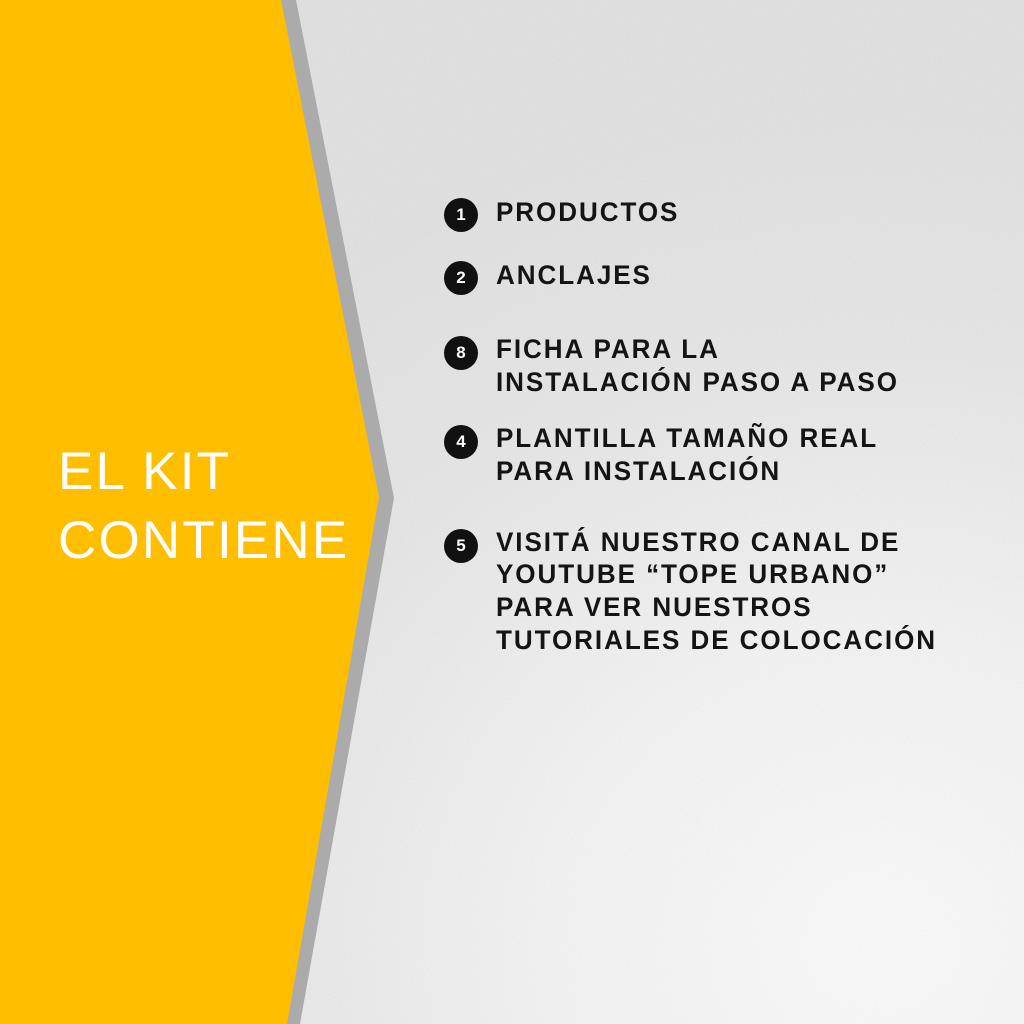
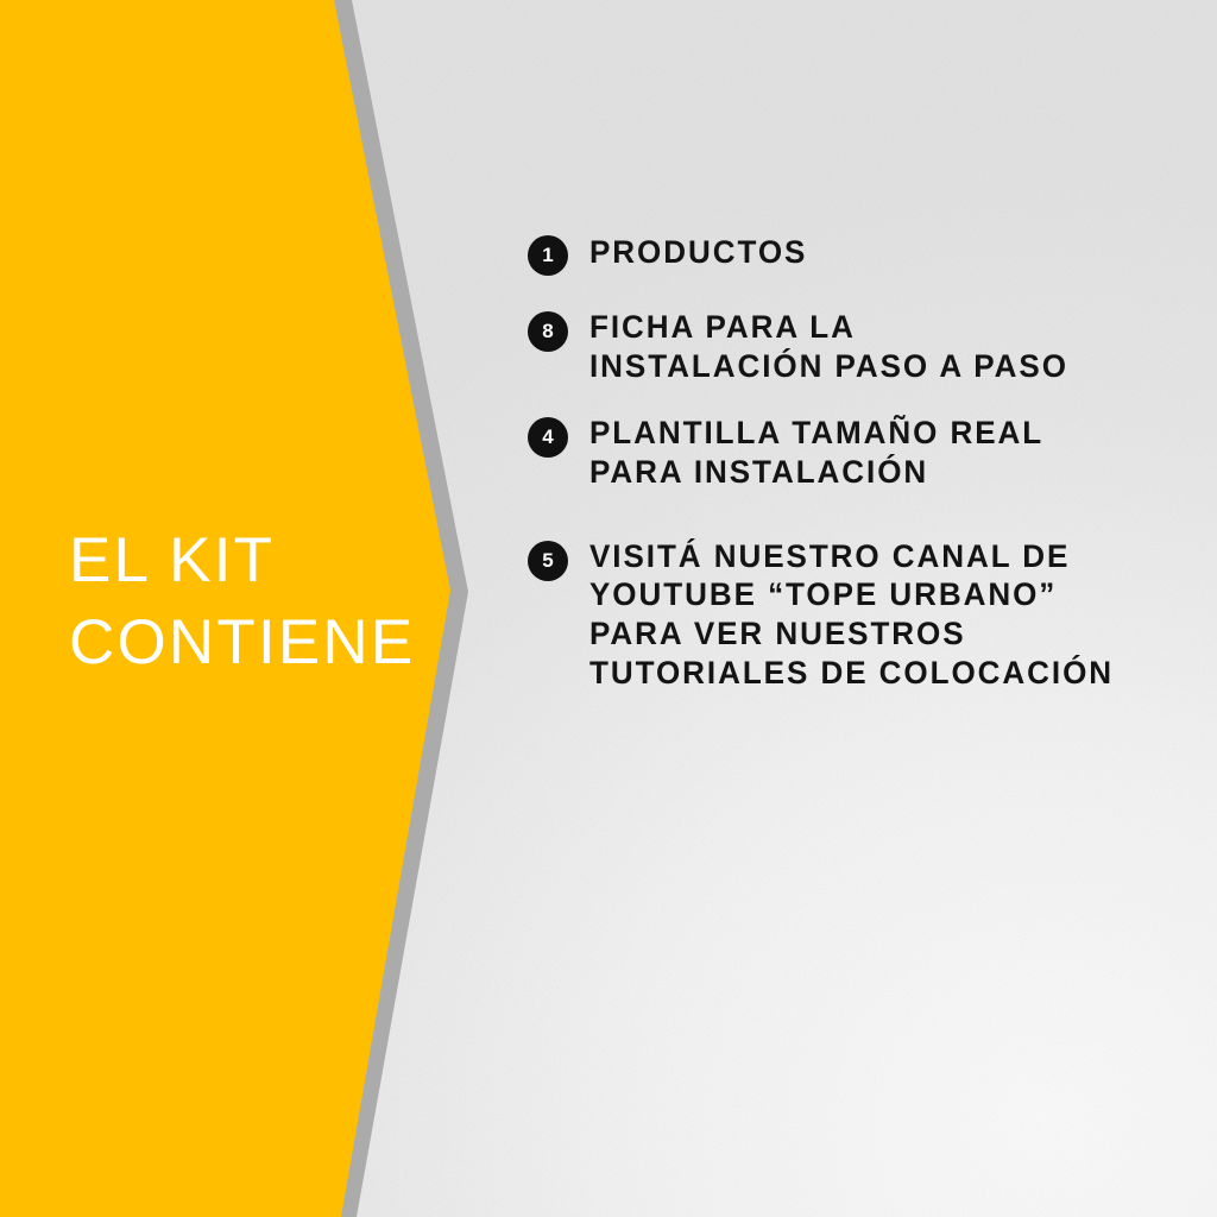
  EL KIT
  CONTIENE
  1
  PRODUCTOS
- 2
- ANCLAJES
  8
  FICHA PARA LA
  INSTALACIÓN PASO A PASO
  4
  PLANTILLA TAMAÑO REAL
  PARA INSTALACIÓN
  5
  VISITÁ NUESTRO CANAL DE
  YOUTUBE “TOPE URBANO”
  PARA VER NUESTROS
  TUTORIALES DE COLOCACIÓN
